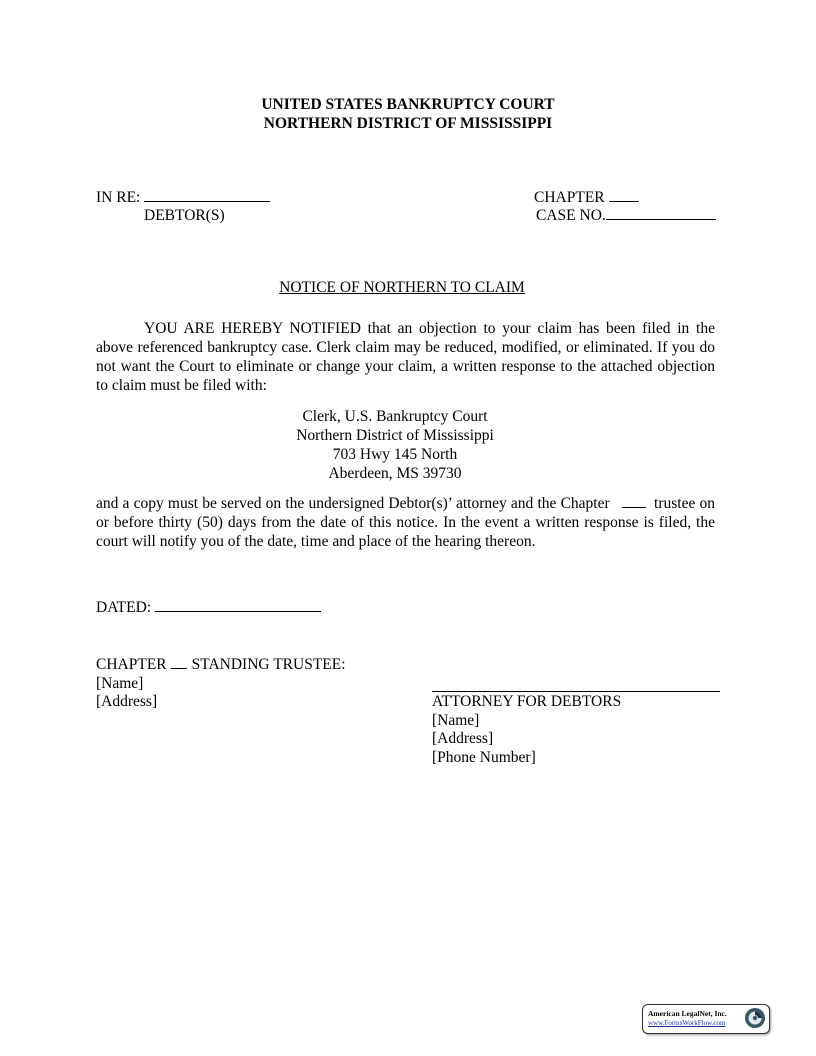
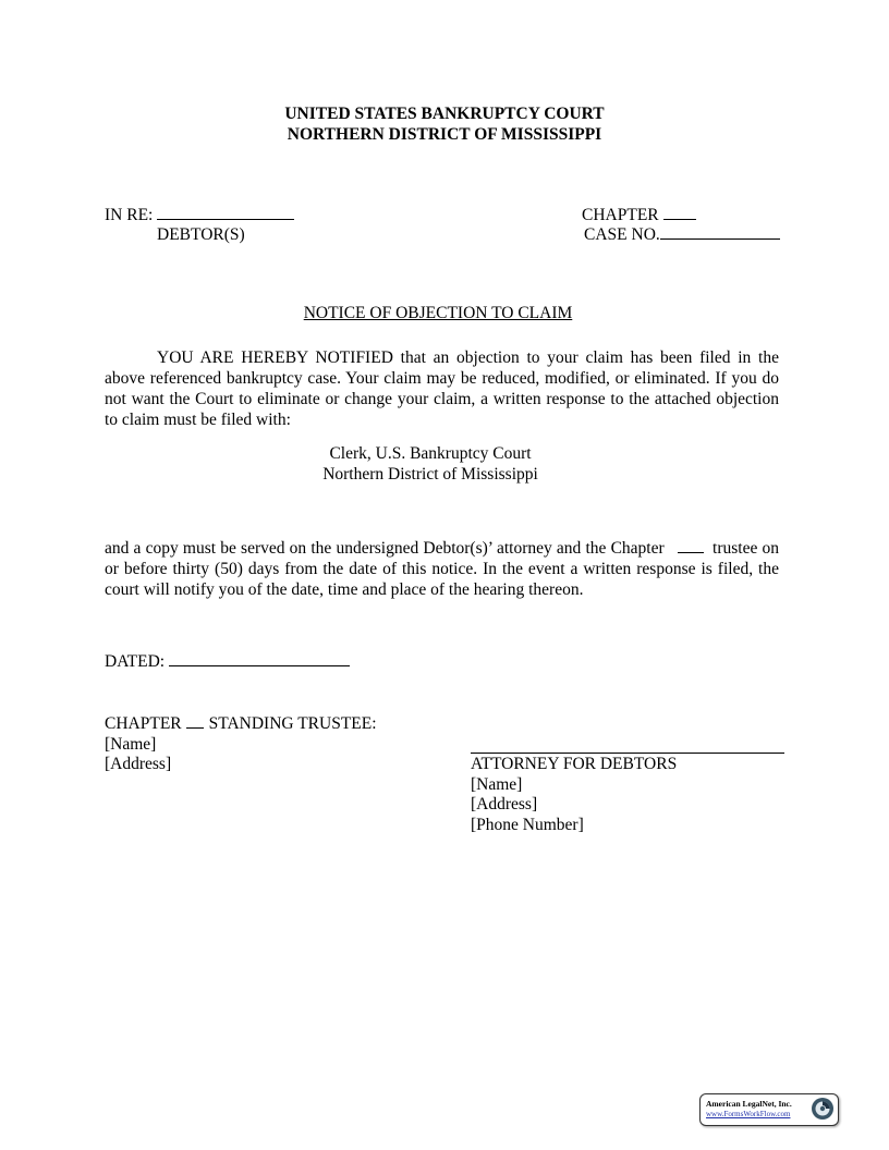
  UNITED STATES BANKRUPTCY COURT
  NORTHERN DISTRICT OF MISSISSIPPI
  IN RE:
  DEBTOR(S)
  CHAPTER
  CASE NO.
- NOTICE OF NORTHERN TO CLAIM
+ NOTICE OF OBJECTION TO CLAIM
- YOU ARE HEREBY NOTIFIED that an objection to your claim has been filed in the above referenced bankruptcy case. Clerk claim may be reduced, modified, or eliminated. If you do not want the Court to eliminate or change your claim, a written response to the attached objection to claim must be filed with:
+ YOU ARE HEREBY NOTIFIED that an objection to your claim has been filed in the above referenced bankruptcy case. Your claim may be reduced, modified, or eliminated. If you do not want the Court to eliminate or change your claim, a written response to the attached objection to claim must be filed with:
  Clerk, U.S. Bankruptcy Court
  Northern District of Mississippi
- 703 Hwy 145 North
- Aberdeen, MS 39730
  and a copy must be served on the undersigned Debtor(s)’ attorney and the Chapter trustee on or before thirty (50) days from the date of this notice. In the event a written response is filed, the court will notify you of the date, time and place of the hearing thereon.
  DATED:
  CHAPTER STANDING TRUSTEE:
  [Name]
  [Address]
  ATTORNEY FOR DEBTORS
  [Name]
  [Address]
  [Phone Number]
  American LegalNet, Inc.
  www.FormsWorkFlow.com
